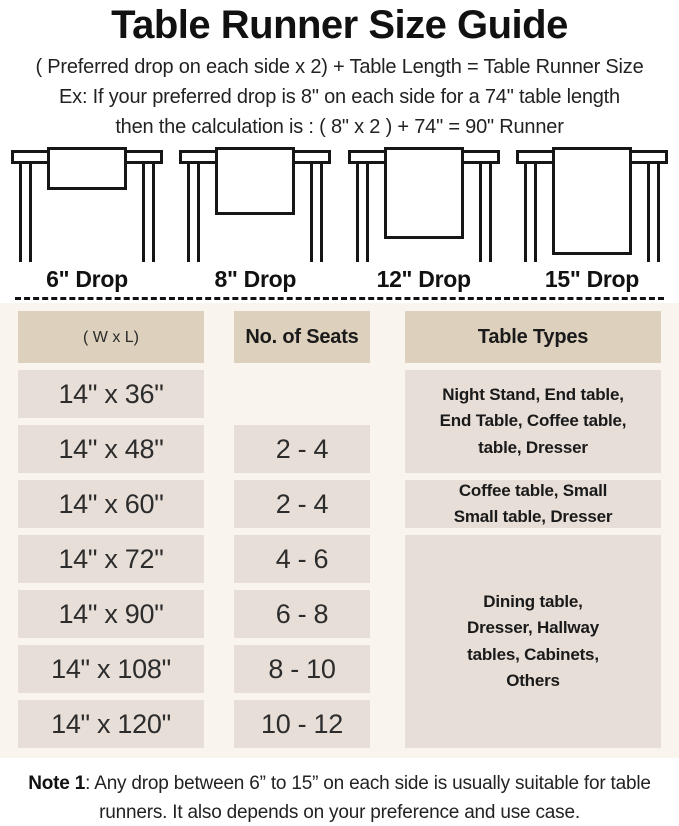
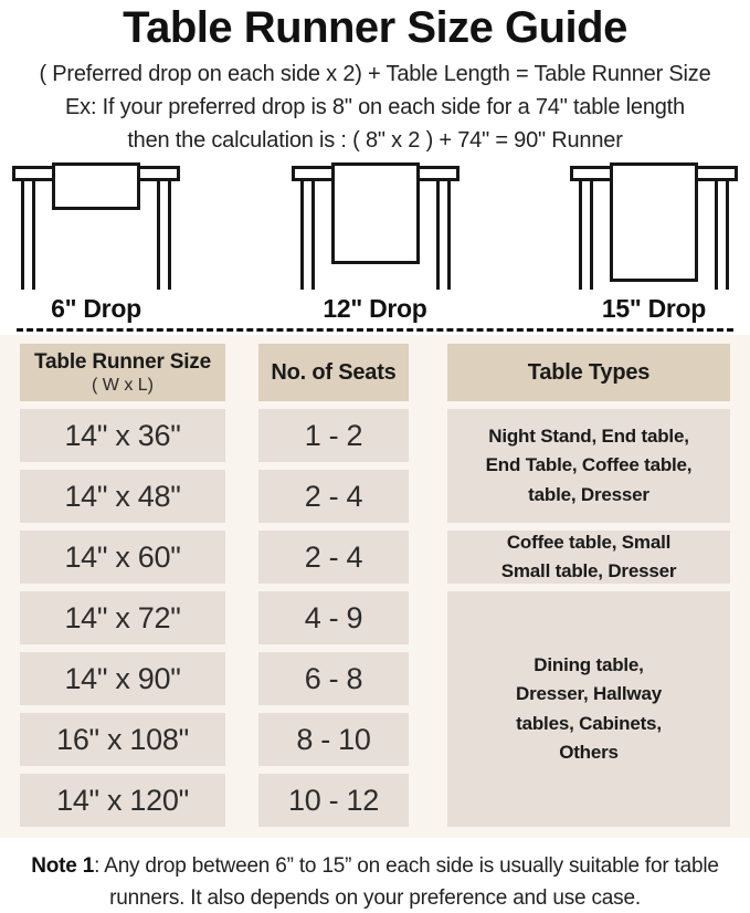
  Table Runner Size Guide
  ( Preferred drop on each side x 2) + Table Length = Table Runner Size
  Ex: If your preferred drop is 8" on each side for a 74" table length
  then the calculation is : ( 8" x 2 ) + 74" = 90" Runner
  6" Drop
- 8" Drop
  12" Drop
  15" Drop
+ Table Runner Size
  ( W x L)
  No. of Seats
  Table Types
  14" x 36"
+ 1 - 2
  14" x 48"
  2 - 4
  14" x 60"
  2 - 4
  14" x 72"
- 4 - 6
+ 4 - 9
  14" x 90"
  6 - 8
- 14" x 108"
+ 16" x 108"
  8 - 10
  14" x 120"
  10 - 12
  Night Stand, End table,
  End Table, Coffee table,
  table, Dresser
  Coffee table, Small
  Small table, Dresser
  Dining table,
  Dresser, Hallway
  tables, Cabinets,
  Others
  Note 1: Any drop between 6” to 15” on each side is usually suitable for table runners. It also depends on your preference and use case.
